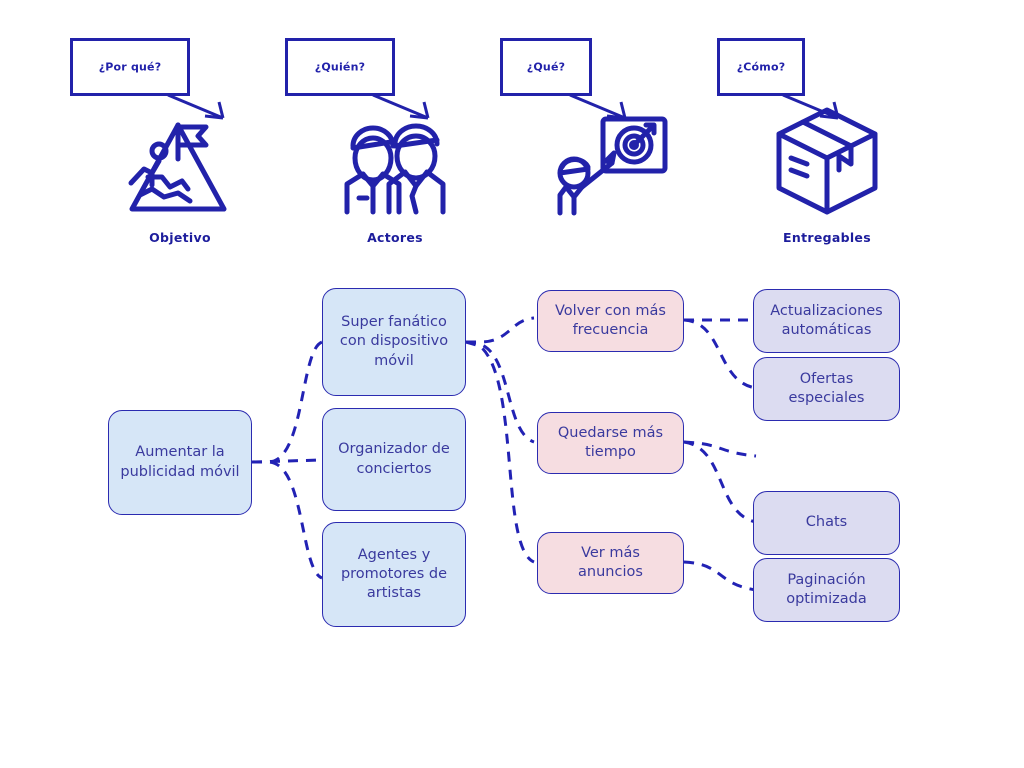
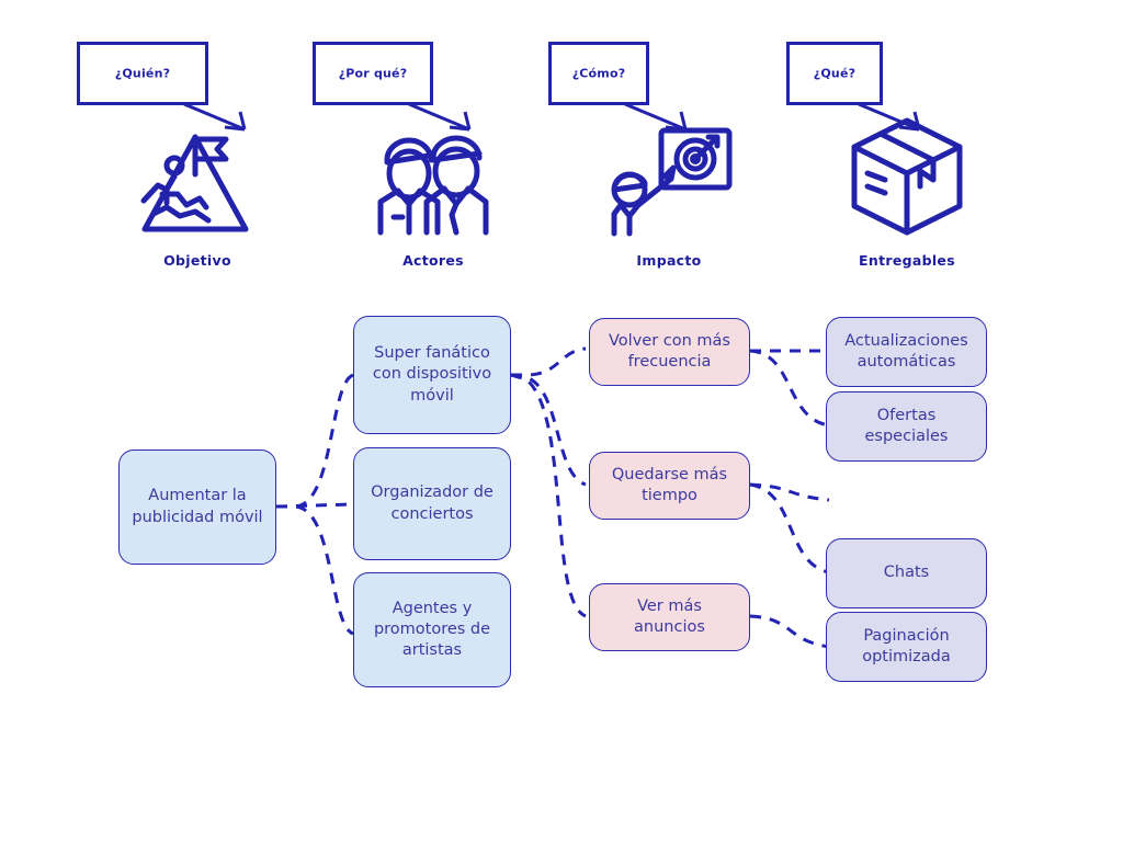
- ¿Por qué?
+ ¿Quién?
  Objetivo
- ¿Quién?
+ ¿Por qué?
  Actores
- ¿Qué?
+ ¿Cómo?
+ Impacto
- ¿Cómo?
+ ¿Qué?
  Entregables
  Aumentar la publicidad móvil
  Super fanático con dispositivo móvil
  Organizador de conciertos
  Agentes y promotores de artistas
  Volver con más frecuencia
  Quedarse más tiempo
  Ver más anuncios
  Actualizaciones automáticas
  Ofertas especiales
  Chats
  Paginación optimizada
